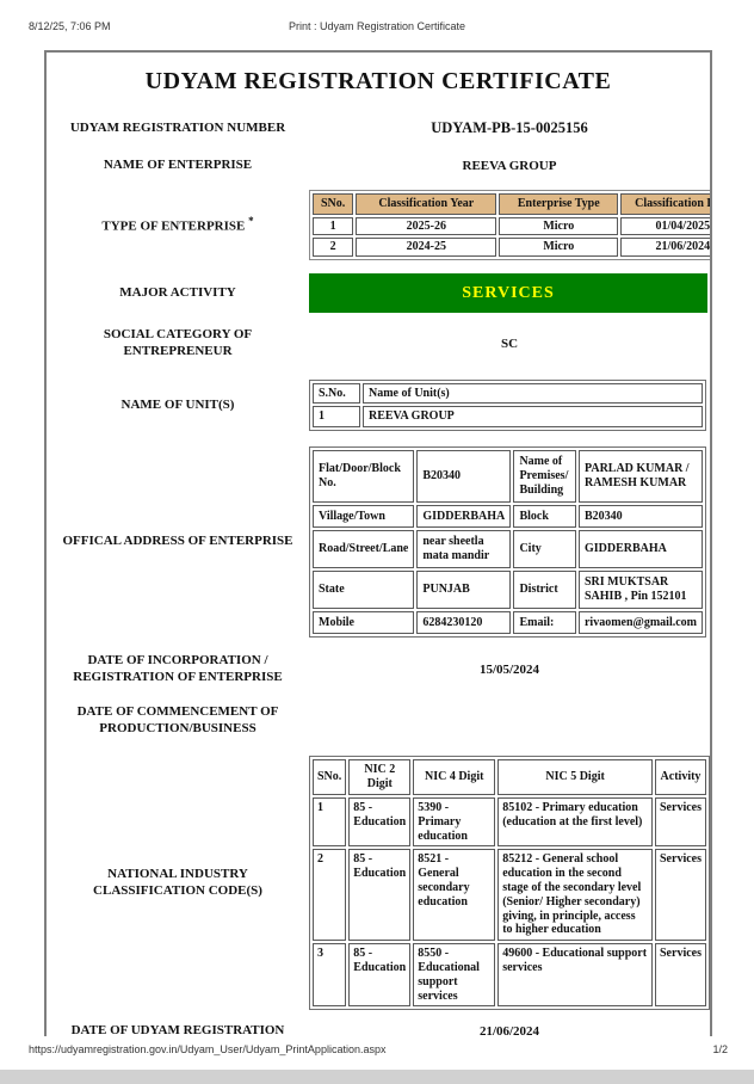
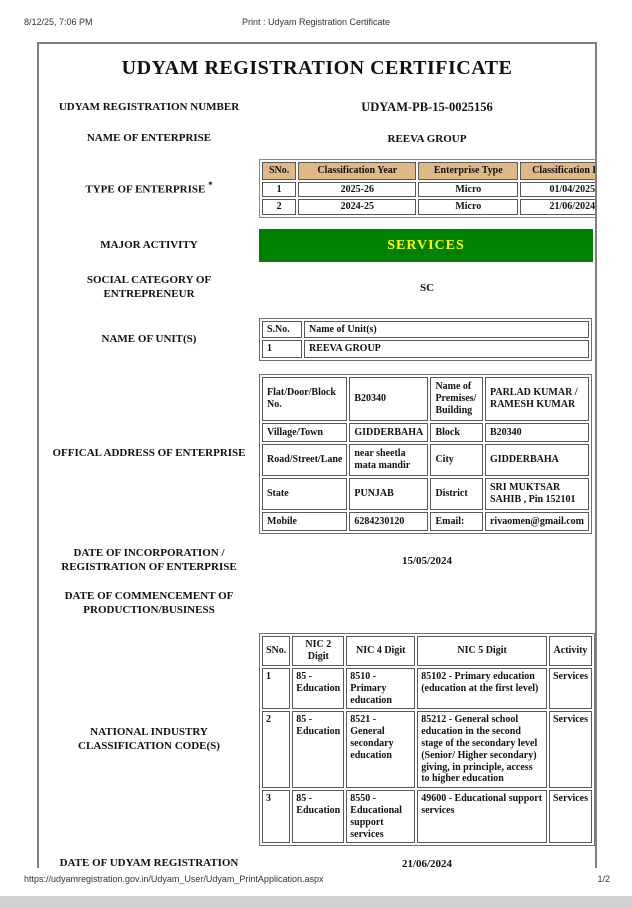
  8/12/25, 7:06 PM
  Print : Udyam Registration Certificate
  UDYAM REGISTRATION CERTIFICATE
  UDYAM REGISTRATION NUMBER
  UDYAM-PB-15-0025156
  NAME OF ENTERPRISE
  REEVA GROUP
  TYPE OF ENTERPRISE *
  SNo.	Classification Year	Enterprise Type	Classification
  1	2025-26	Micro	01/04/2025
  2	2024-25	Micro	21/06/2024
  MAJOR ACTIVITY
  SERVICES
  SOCIAL CATEGORY OF ENTREPRENEUR
  SC
  NAME OF UNIT(S)
  S.No.	Name of Unit(s)
  1	REEVA GROUP
  OFFICAL ADDRESS OF ENTERPRISE
  Flat/Door/Block No.	B20340	Name of Premises/ Building	PARLAD KUMAR / RAMESH KUMAR
  Village/Town	GIDDERBAHA	Block	B20340
  Road/Street/Lane	near sheetla mata mandir	City	GIDDERBAHA
  State	PUNJAB	District	SRI MUKTSAR SAHIB , Pin 152101
  Mobile	6284230120	Email:	rivaomen@gmail.com
  DATE OF INCORPORATION / REGISTRATION OF ENTERPRISE
  15/05/2024
  DATE OF COMMENCEMENT OF PRODUCTION/BUSINESS
  NATIONAL INDUSTRY CLASSIFICATION CODE(S)
  SNo.	NIC 2 Digit	NIC 4 Digit	NIC 5 Digit	Activity
- 1	85 - Education	5390 - Primary education	85102 - Primary education (education at the first level)	Services
+ 1	85 - Education	8510 - Primary education	85102 - Primary education (education at the first level)	Services
  2	85 - Education	8521 - General secondary education	85212 - General school education in the second stage of the secondary level (Senior/ Higher secondary) giving, in principle, access to higher education	Services
  3	85 - Education	8550 - Educational support services	49600 - Educational support services	Services
  DATE OF UDYAM REGISTRATION
  21/06/2024
  https://udyamregistration.gov.in/Udyam_User/Udyam_PrintApplication.aspx
  1/2
